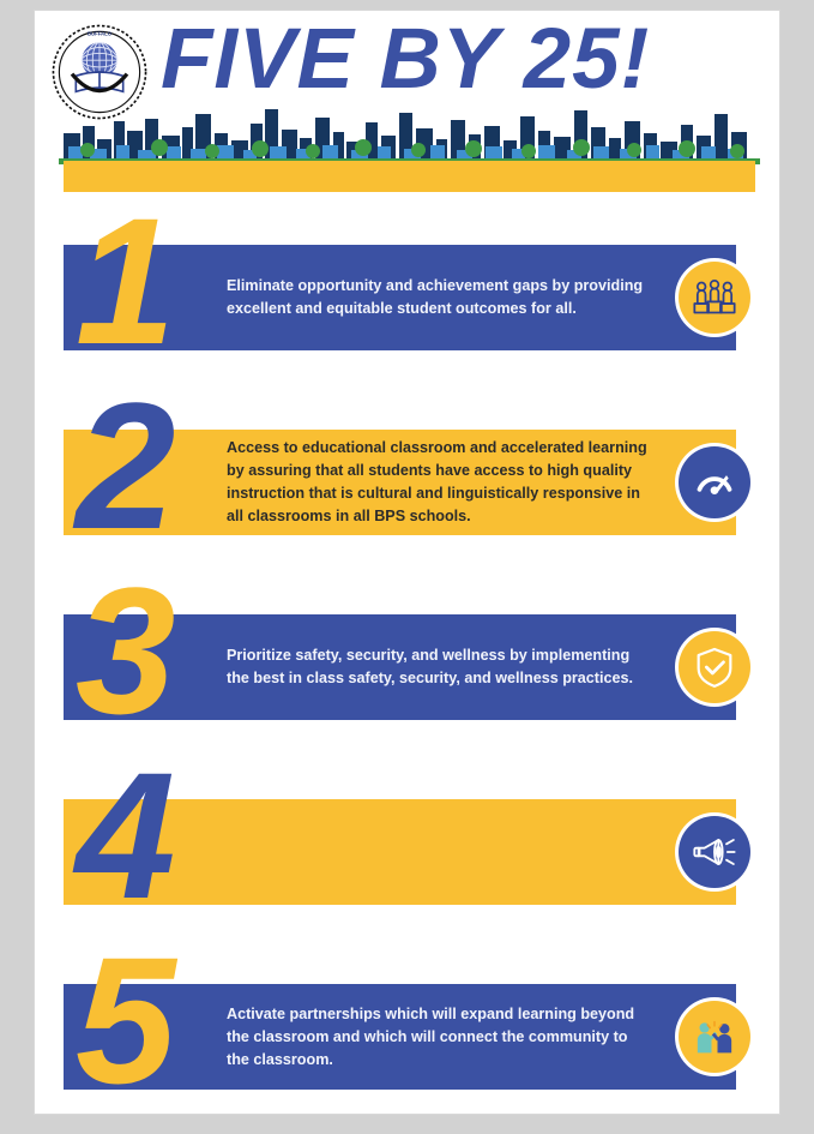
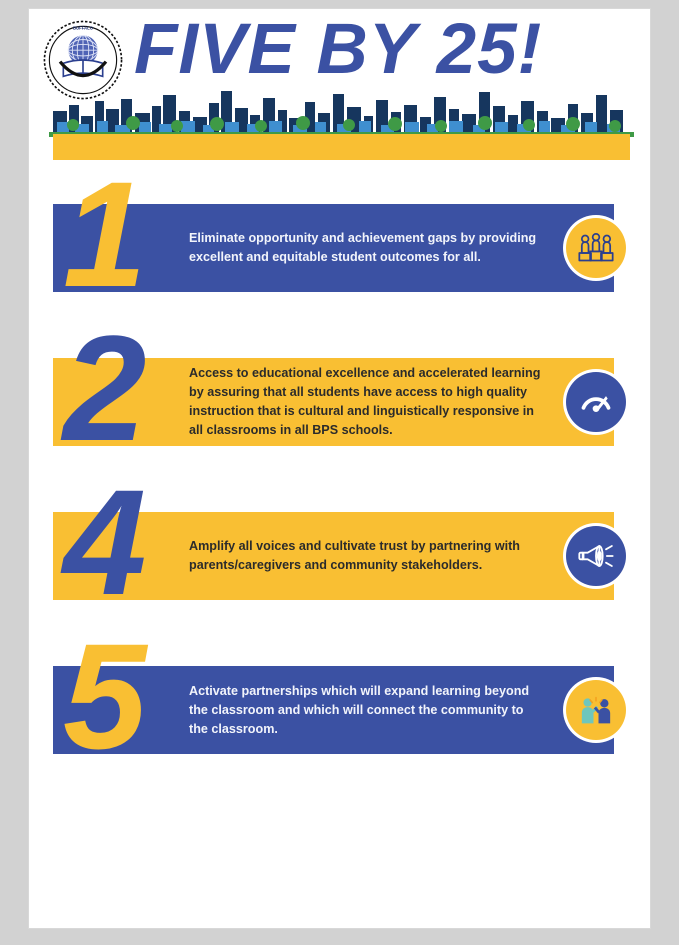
  FIVE BY 25!
  1
  Eliminate opportunity and achievement gaps by providing excellent and equitable student outcomes for all.
  2
- Access to educational classroom and accelerated learning by assuring that all students have access to high quality instruction that is cultural and linguistically responsive in all classrooms in all BPS schools.
+ Access to educational excellence and accelerated learning by assuring that all students have access to high quality instruction that is cultural and linguistically responsive in all classrooms in all BPS schools.
- 3
- Prioritize safety, security, and wellness by implementing the best in class safety, security, and wellness practices.
  4
+ Amplify all voices and cultivate trust by partnering with parents/caregivers and community stakeholders.
  5
  Activate partnerships which will expand learning beyond the classroom and which will connect the community to the classroom.
